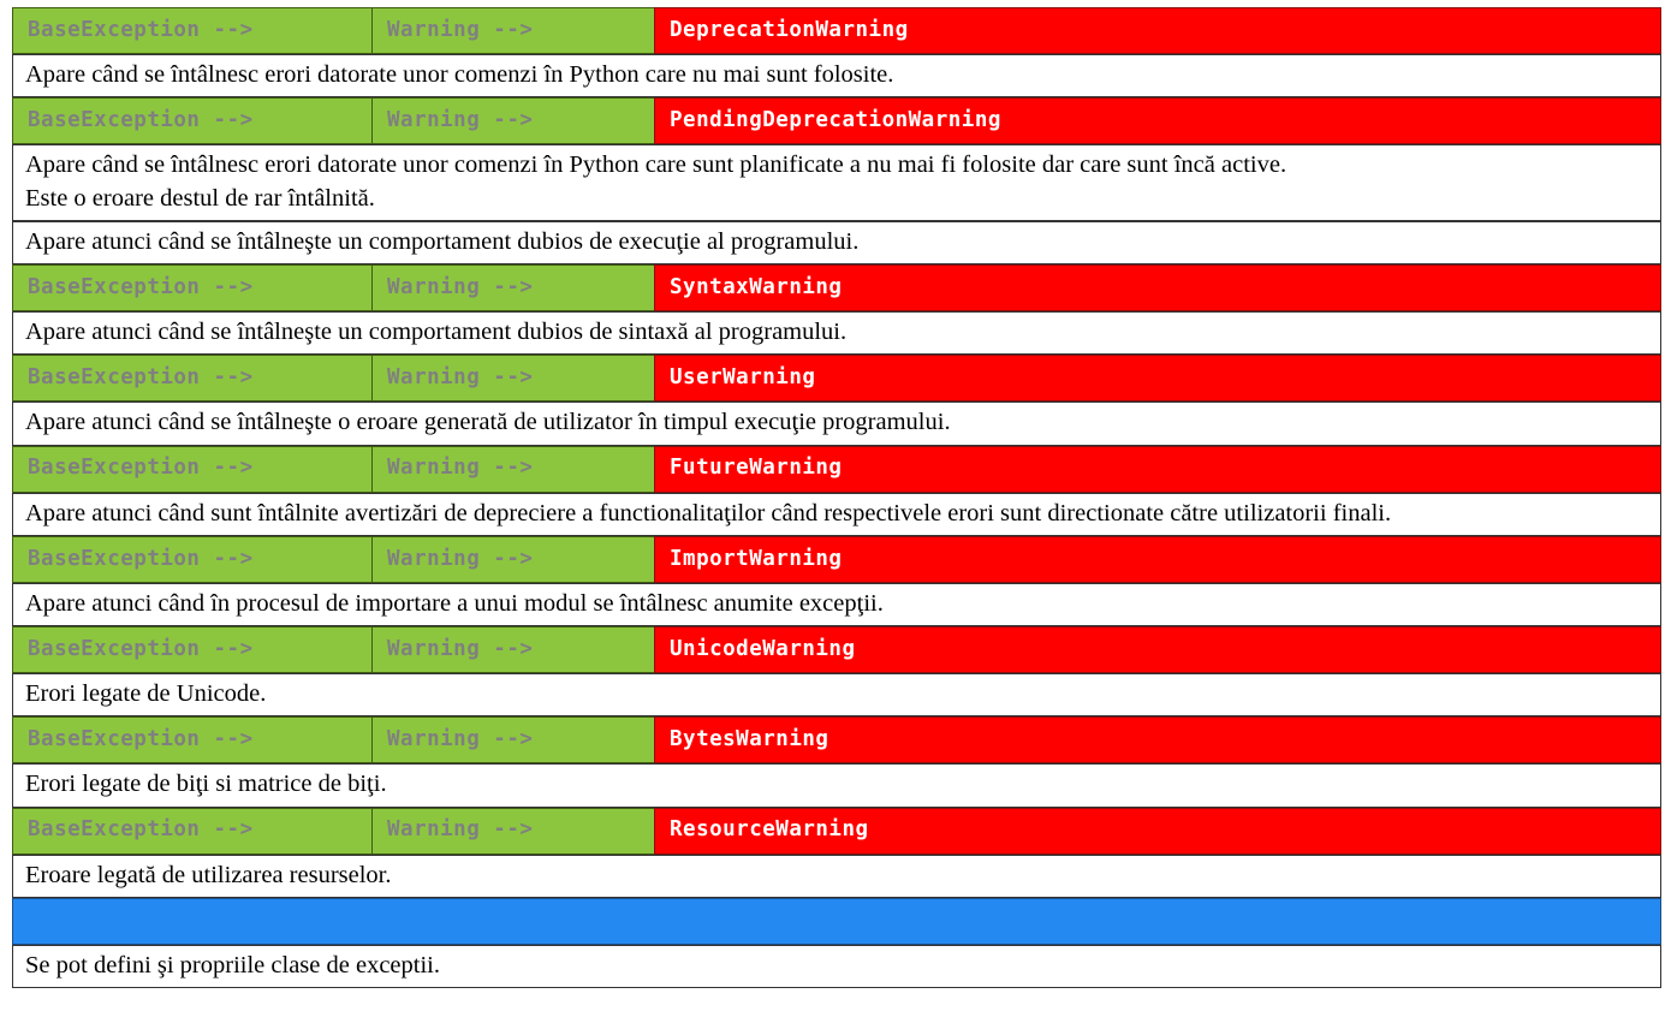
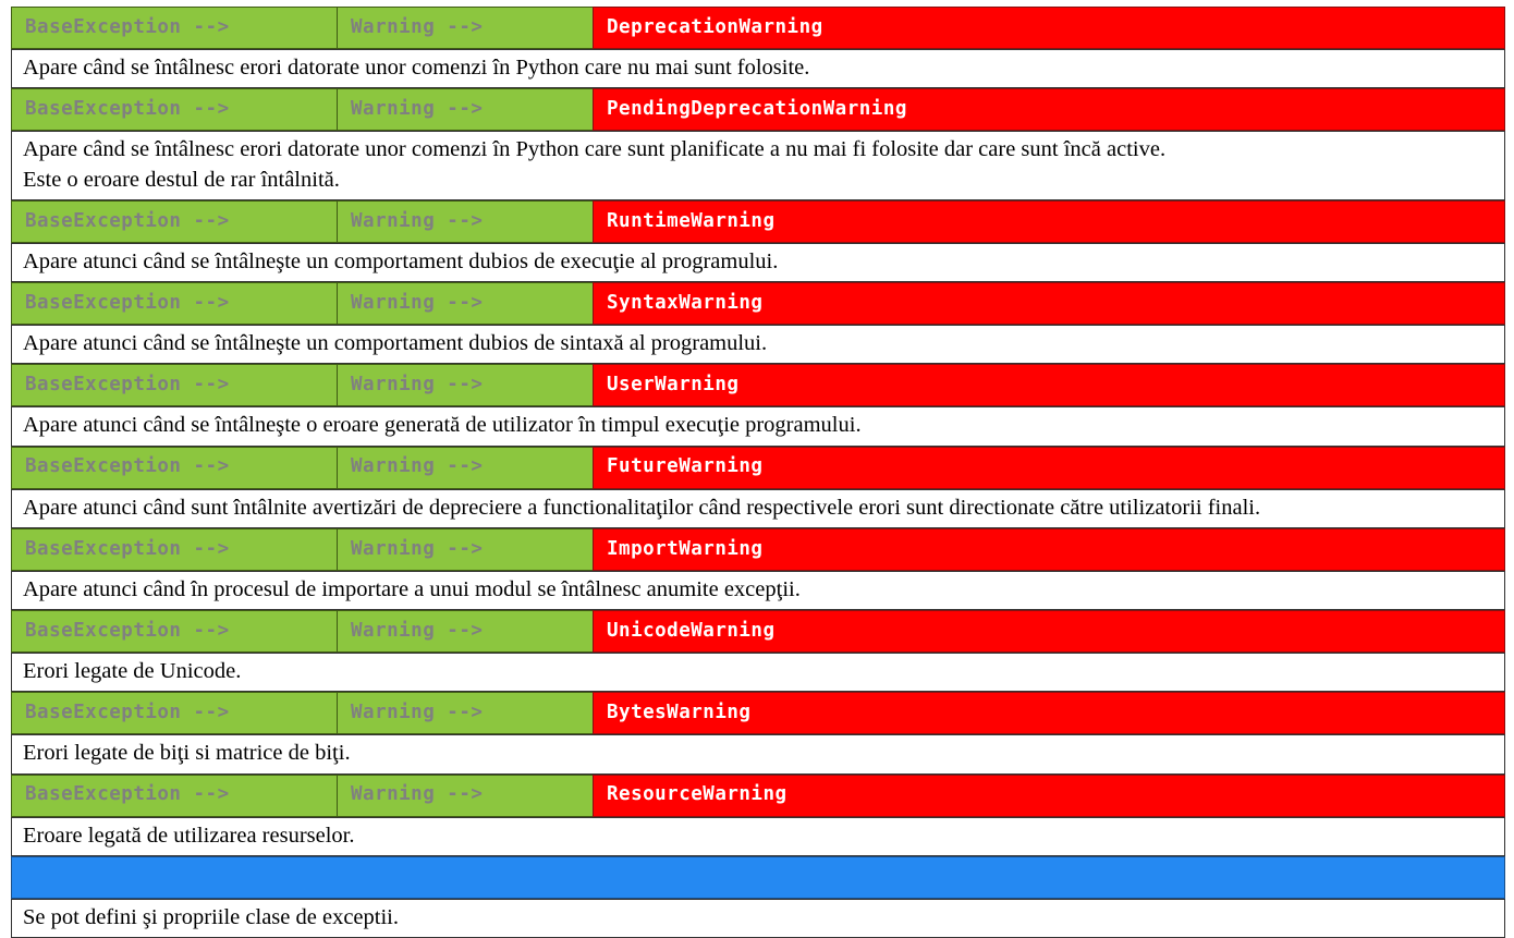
  BaseException -->	Warning -->	DeprecationWarning
  Apare când se întâlnesc erori datorate unor comenzi în Python care nu mai sunt folosite.
  BaseException -->	Warning -->	PendingDeprecationWarning
  Apare când se întâlnesc erori datorate unor comenzi în Python care sunt planificate a nu mai fi folosite dar care sunt încă active.Este o eroare destul de rar întâlnită.
+ BaseException -->	Warning -->	RuntimeWarning
  Apare atunci când se întâlneşte un comportament dubios de execuţie al programului.
  BaseException -->	Warning -->	SyntaxWarning
  Apare atunci când se întâlneşte un comportament dubios de sintaxă al programului.
  BaseException -->	Warning -->	UserWarning
  Apare atunci când se întâlneşte o eroare generată de utilizator în timpul execuţie programului.
  BaseException -->	Warning -->	FutureWarning
  Apare atunci când sunt întâlnite avertizări de depreciere a functionalitaţilor când respectivele erori sunt directionate către utilizatorii finali.
  BaseException -->	Warning -->	ImportWarning
  Apare atunci când în procesul de importare a unui modul se întâlnesc anumite excepţii.
  BaseException -->	Warning -->	UnicodeWarning
  Erori legate de Unicode.
  BaseException -->	Warning -->	BytesWarning
  Erori legate de biţi si matrice de biţi.
  BaseException -->	Warning -->	ResourceWarning
  Eroare legată de utilizarea resurselor.
  Se pot defini şi propriile clase de exceptii.
